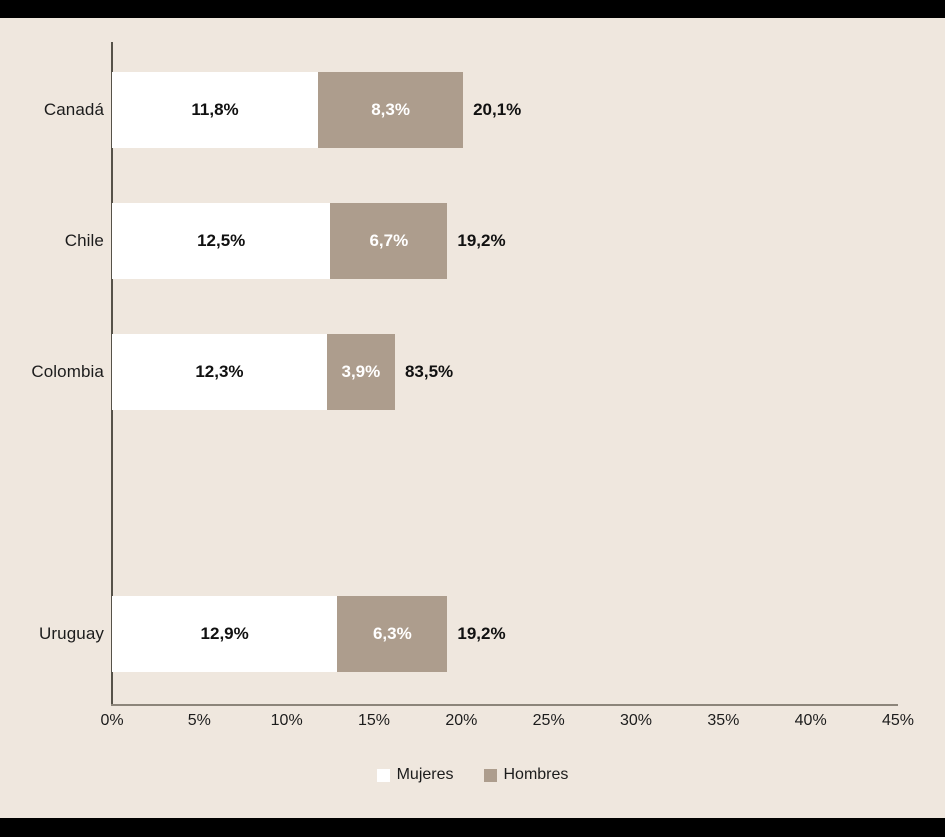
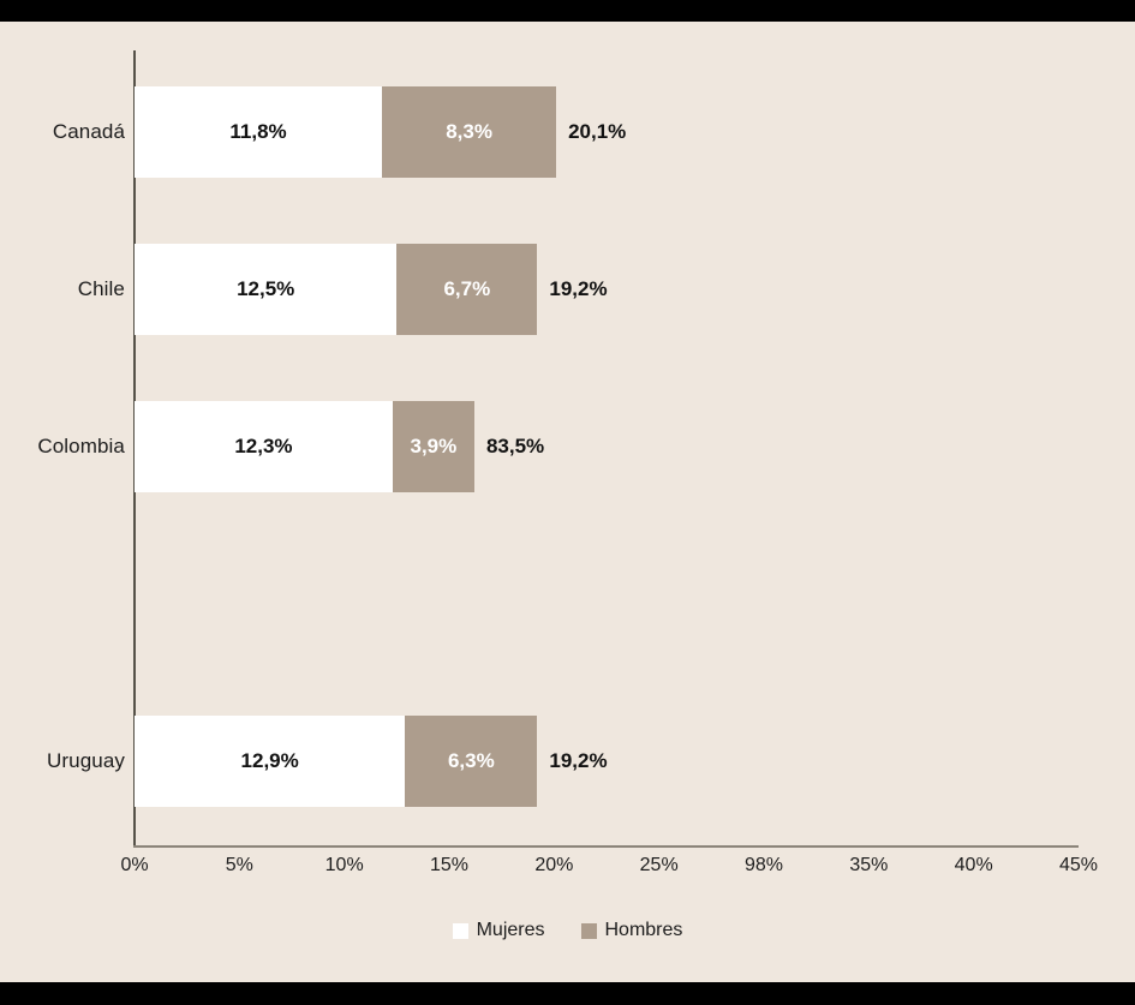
  Canadá
  11,8%
  8,3%
  20,1%
  Chile
  12,5%
  6,7%
  19,2%
  Colombia
  12,3%
  3,9%
  83,5%
  Uruguay
  12,9%
  6,3%
  19,2%
  0%
  5%
  10%
  15%
  20%
  25%
- 30%
+ 98%
  35%
  40%
  45%
  Mujeres
  Hombres
